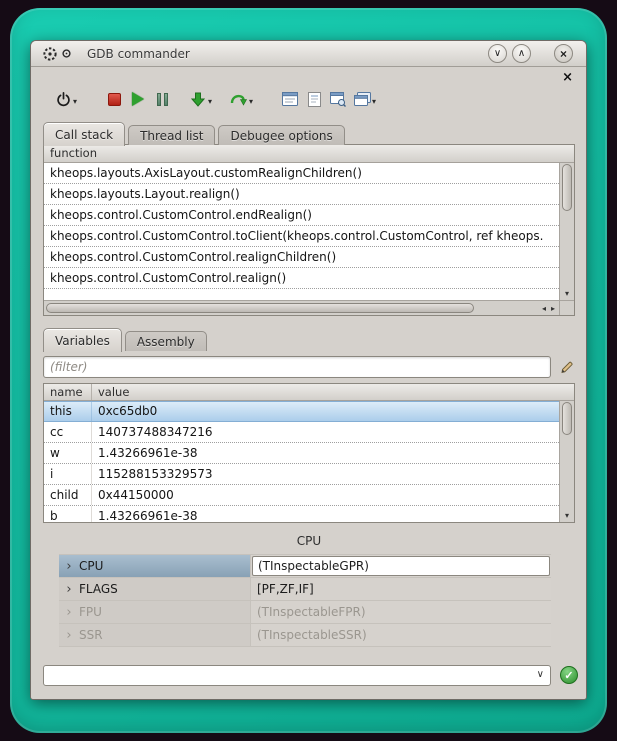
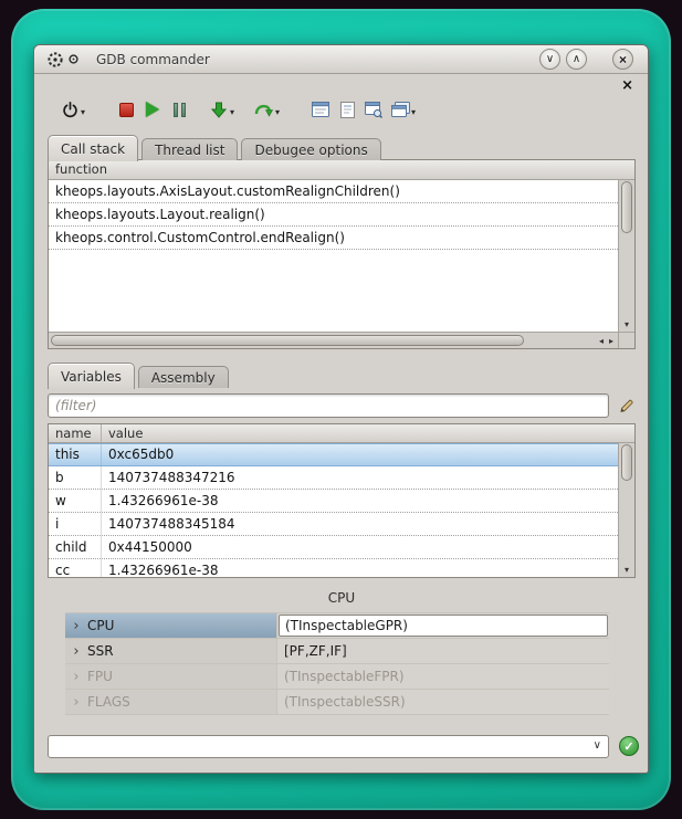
  GDB commander
  ∨
  ∧
  ×
  ×
  ▾
  ▾
  ▾
  ▾
  Call stack
  Thread list
  Debugee options
  function
  kheops.layouts.AxisLayout.customRealignChildren()
  kheops.layouts.Layout.realign()
  kheops.control.CustomControl.endRealign()
- kheops.control.CustomControl.toClient(kheops.control.CustomControl, ref kheops.
- kheops.control.CustomControl.realignChildren()
- kheops.control.CustomControl.realign()
  ▾
  ◂
  ▸
  Variables
  Assembly
  (filter)
  name
  value
  this
  0xc65db0
- cc
+ b
  140737488347216
  w
  1.43266961e-38
  i
- 115288153329573
+ 140737488345184
  child
  0x44150000
- b
+ cc
  1.43266961e-38
  ▾
  CPU
  ›
  CPU
  (TInspectableGPR)
  ›
- FLAGS
+ SSR
  [PF,ZF,IF]
  ›
  FPU
  (TInspectableFPR)
  ›
- SSR
+ FLAGS
  (TInspectableSSR)
  ∨
  ✓
